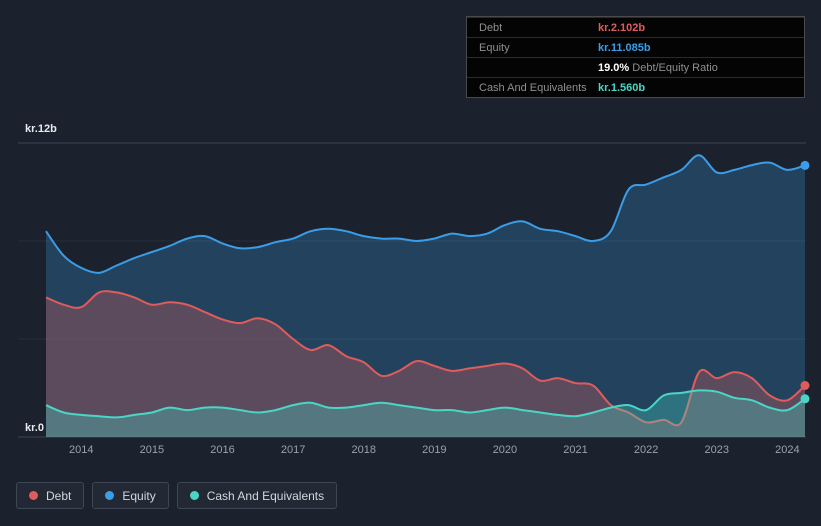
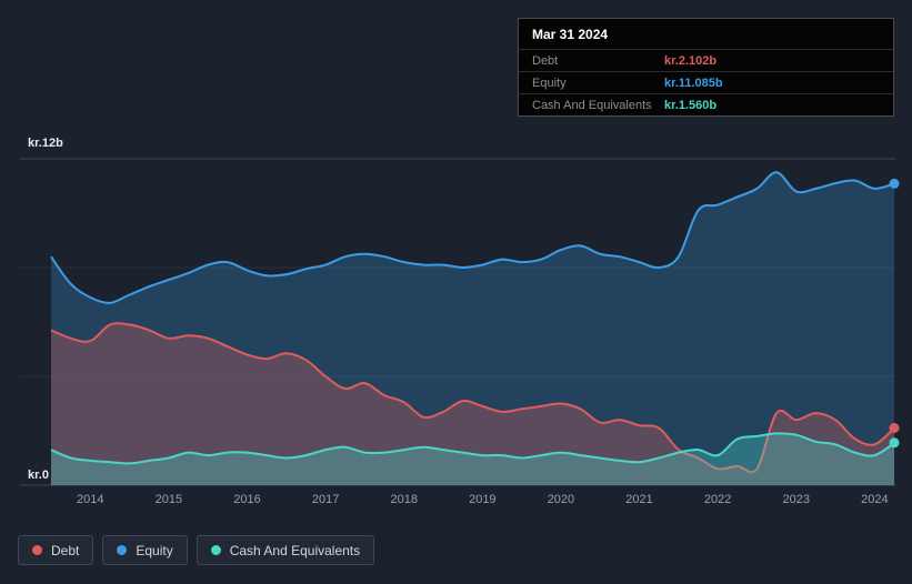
  2014
  2015
  2016
  2017
  2018
  2019
  2020
  2021
  2022
  2023
  2024
  kr.12b
  kr.0
+ Mar 31 2024
  Debt
  kr.2.102b
  Equity
  kr.11.085b
- 19.0% Debt/Equity Ratio
  Cash And Equivalents
  kr.1.560b
  Debt
  Equity
  Cash And Equivalents
